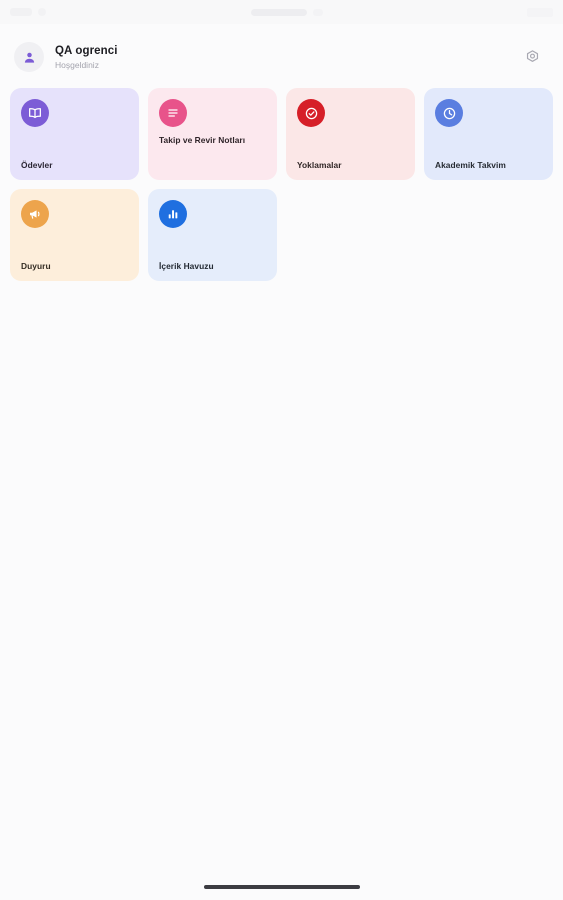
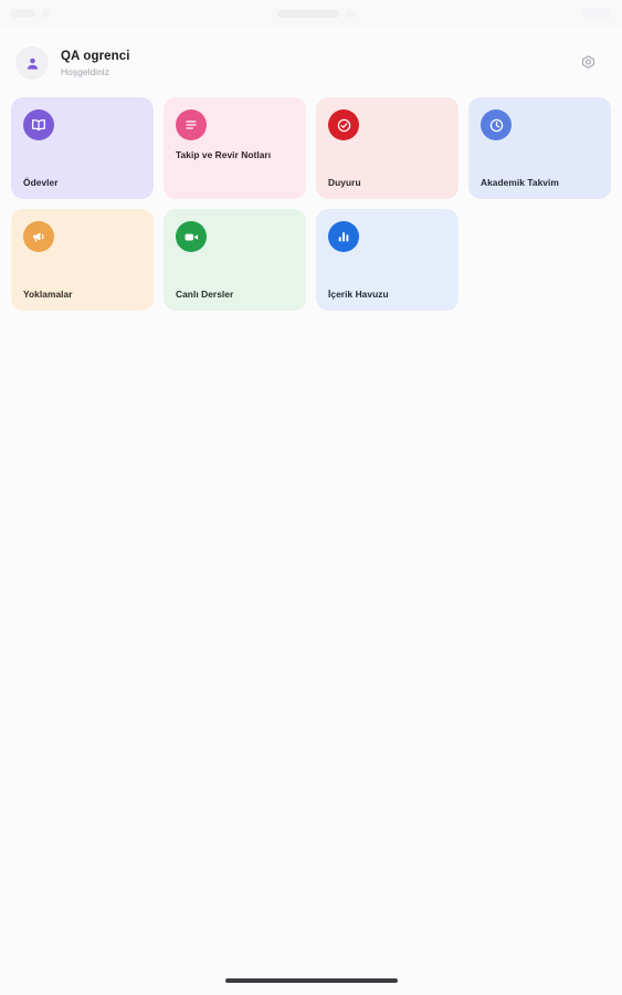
  QA ogrenci
  Hoşgeldiniz
  Ödevler
  Takip ve Revir Notları
- Yoklamalar
+ Duyuru
  Akademik Takvim
- Duyuru
+ Yoklamalar
+ Canlı Dersler
  İçerik Havuzu
